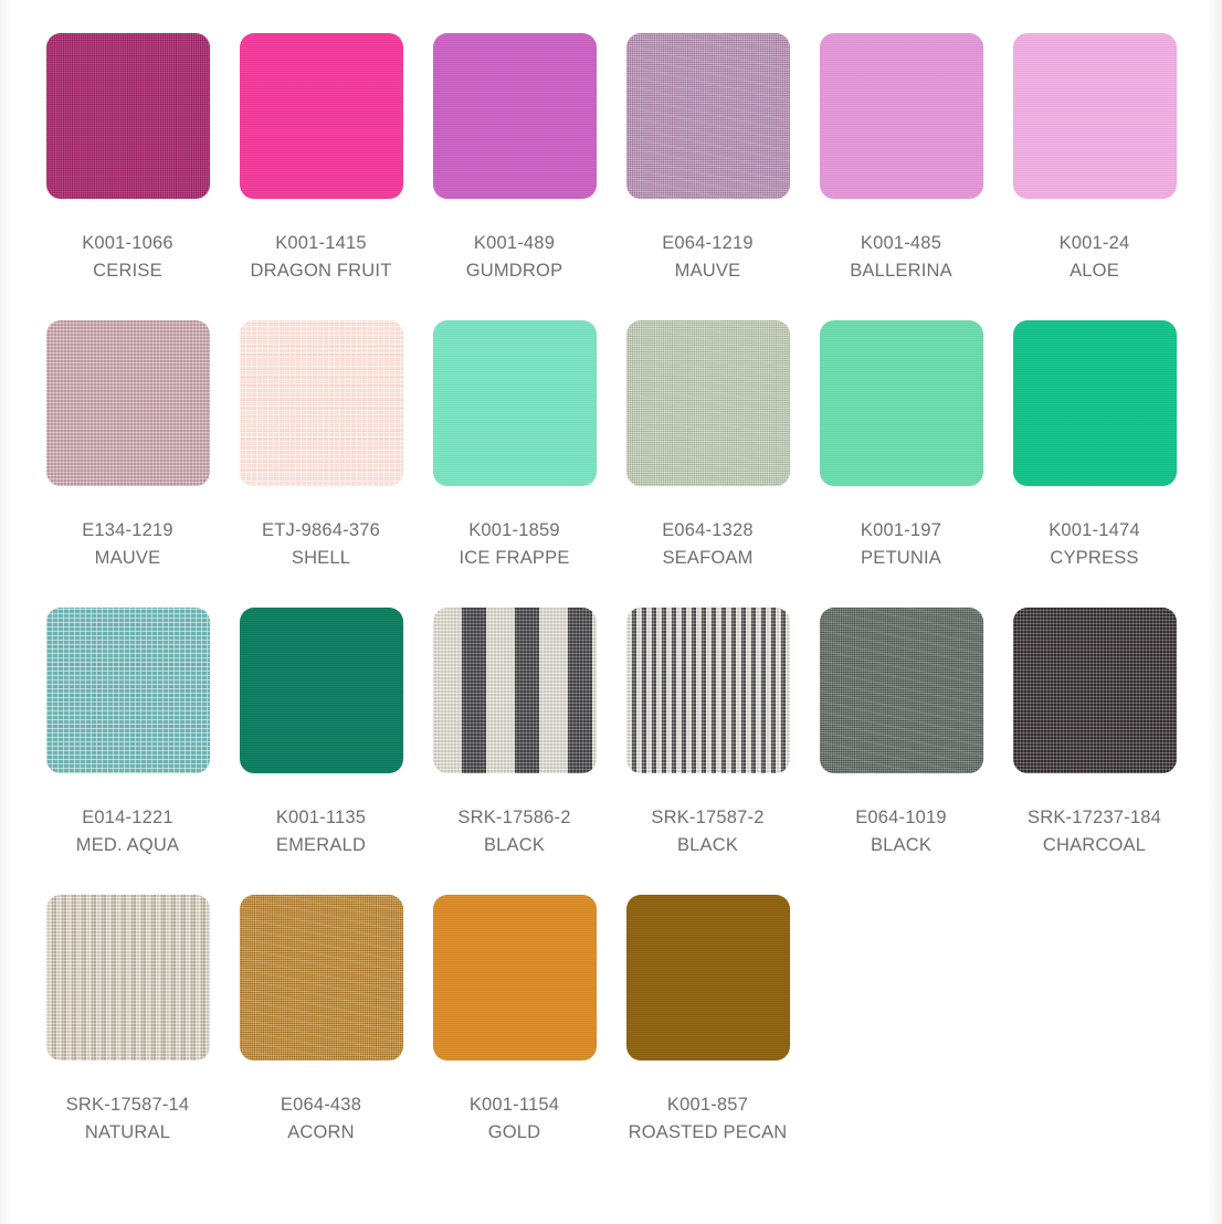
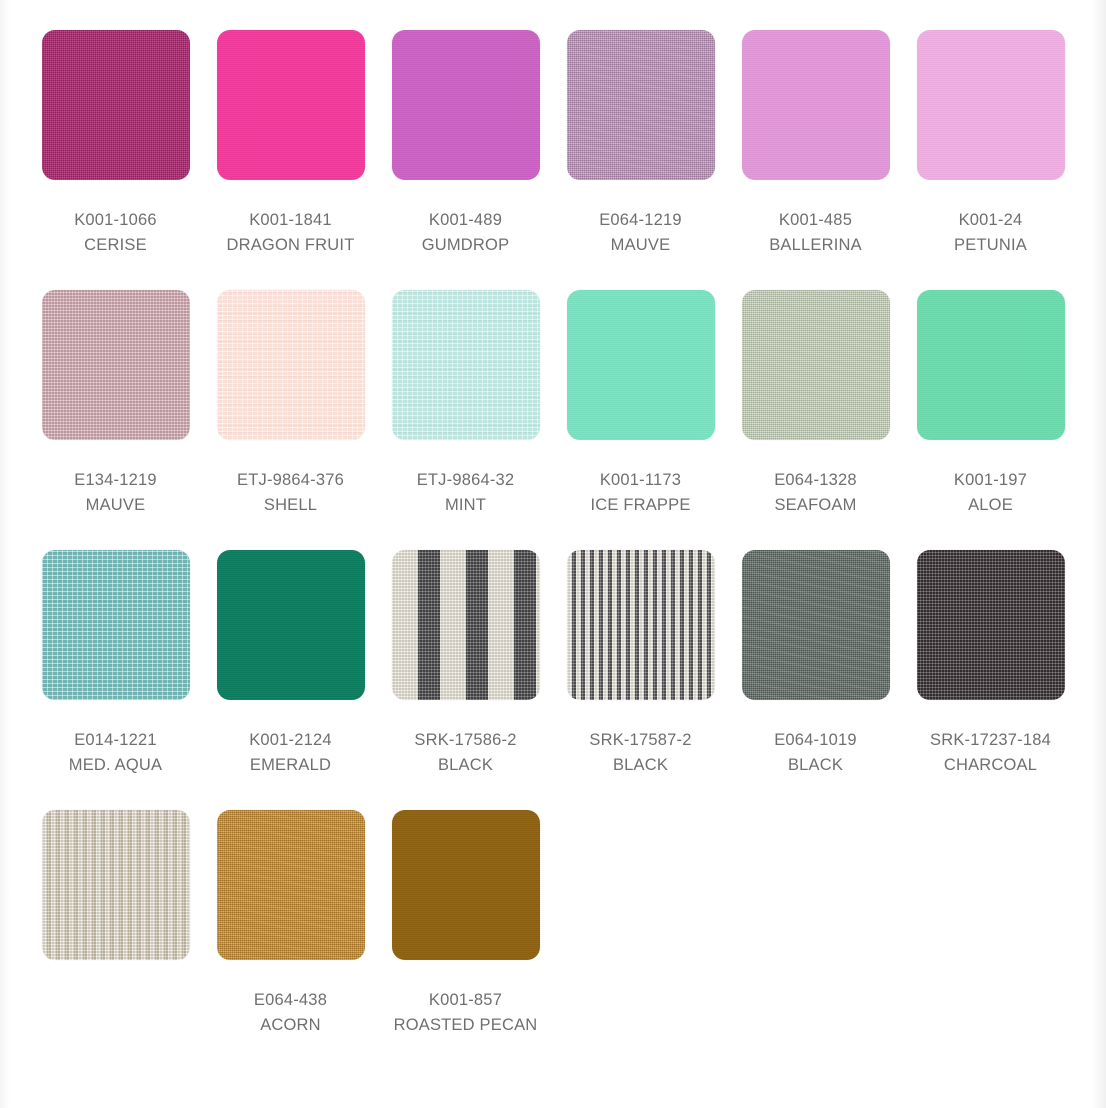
  K001-1066
  CERISE
- K001-1415
+ K001-1841
  DRAGON FRUIT
  K001-489
  GUMDROP
  E064-1219
  MAUVE
  K001-485
  BALLERINA
  K001-24
- ALOE
+ PETUNIA
  E134-1219
  MAUVE
  ETJ-9864-376
  SHELL
+ ETJ-9864-32
+ MINT
- K001-1859
+ K001-1173
  ICE FRAPPE
  E064-1328
  SEAFOAM
  K001-197
- PETUNIA
+ ALOE
- K001-1474
- CYPRESS
  E014-1221
  MED. AQUA
- K001-1135
+ K001-2124
  EMERALD
  SRK-17586-2
  BLACK
  SRK-17587-2
  BLACK
  E064-1019
  BLACK
  SRK-17237-184
  CHARCOAL
- SRK-17587-14
- NATURAL
  E064-438
  ACORN
- K001-1154
- GOLD
  K001-857
  ROASTED PECAN
